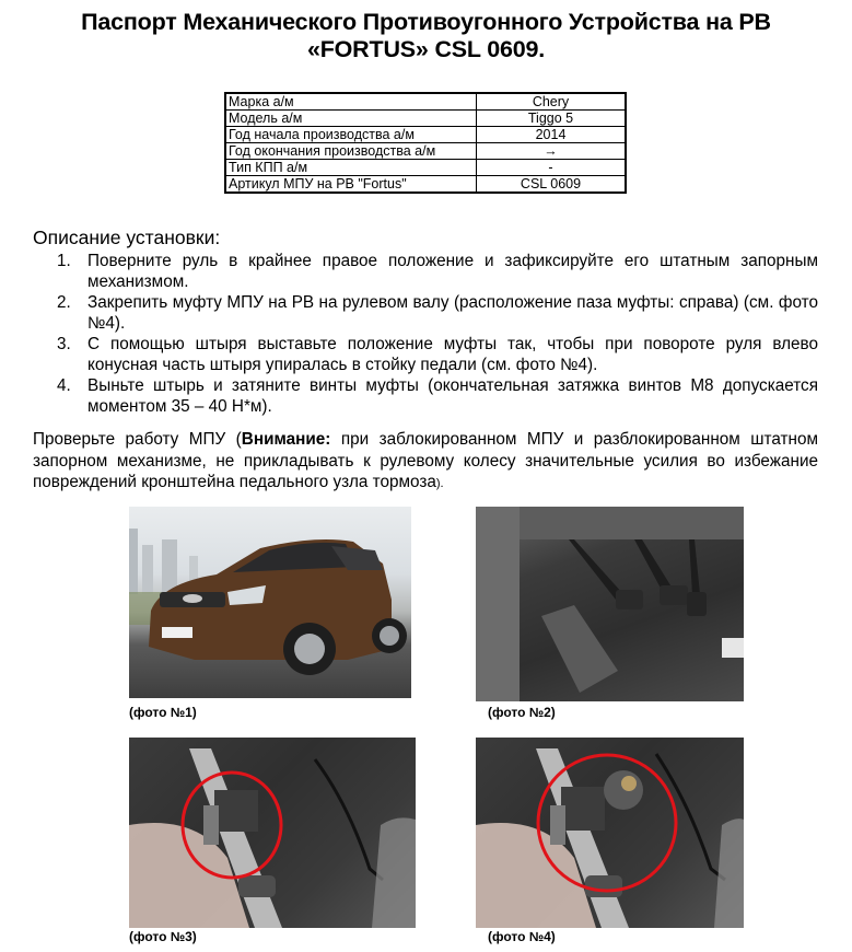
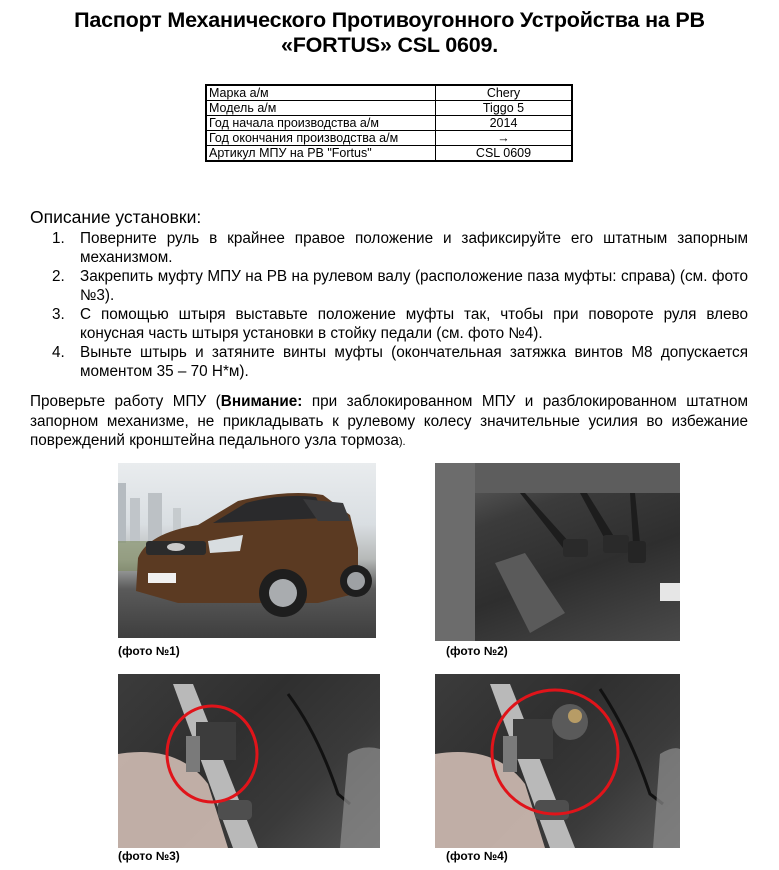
  Паспорт Механического Противоугонного Устройства на РВ
  «FORTUS» CSL 0609.
  Марка а/м	Chery
  Модель а/м	Tiggo 5
  Год начала производства а/м	2014
  Год окончания производства а/м	→
- Тип КПП а/м	-
  Артикул МПУ на РВ "Fortus"	CSL 0609
  Описание установки:
  1.
  Поверните руль в крайнее правое положение и зафиксируйте его штатным запорным механизмом.
  2.
- Закрепить муфту МПУ на РВ на рулевом валу (расположение паза муфты: справа) (см. фото №4).
+ Закрепить муфту МПУ на РВ на рулевом валу (расположение паза муфты: справа) (см. фото №3).
  3.
- С помощью штыря выставьте положение муфты так, чтобы при повороте руля влево конусная часть штыря упиралась в стойку педали (см. фото №4).
+ С помощью штыря выставьте положение муфты так, чтобы при повороте руля влево конусная часть штыря установки в стойку педали (см. фото №4).
  4.
- Выньте штырь и затяните винты муфты (окончательная затяжка винтов М8 допускается моментом 35 – 40 Н*м).
+ Выньте штырь и затяните винты муфты (окончательная затяжка винтов М8 допускается моментом 35 – 70 Н*м).
  Проверьте работу МПУ (Внимание: при заблокированном МПУ и разблокированном штатном запорном механизме, не прикладывать к рулевому колесу значительные усилия во избежание повреждений кронштейна педального узла тормоза).
  (фото №1)
  (фото №2)
  (фото №3)
  (фото №4)
